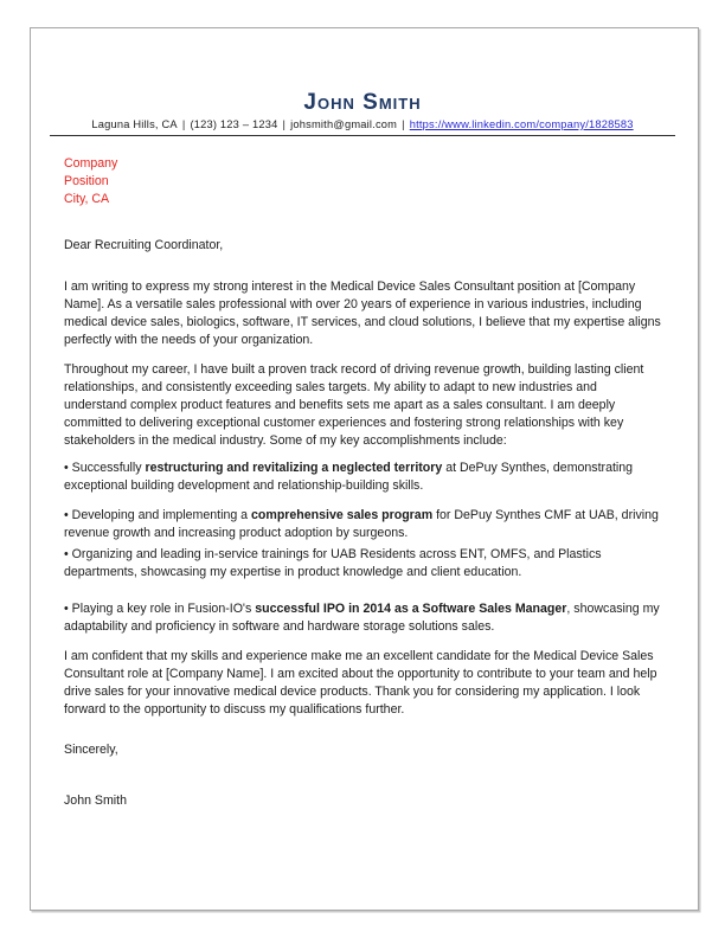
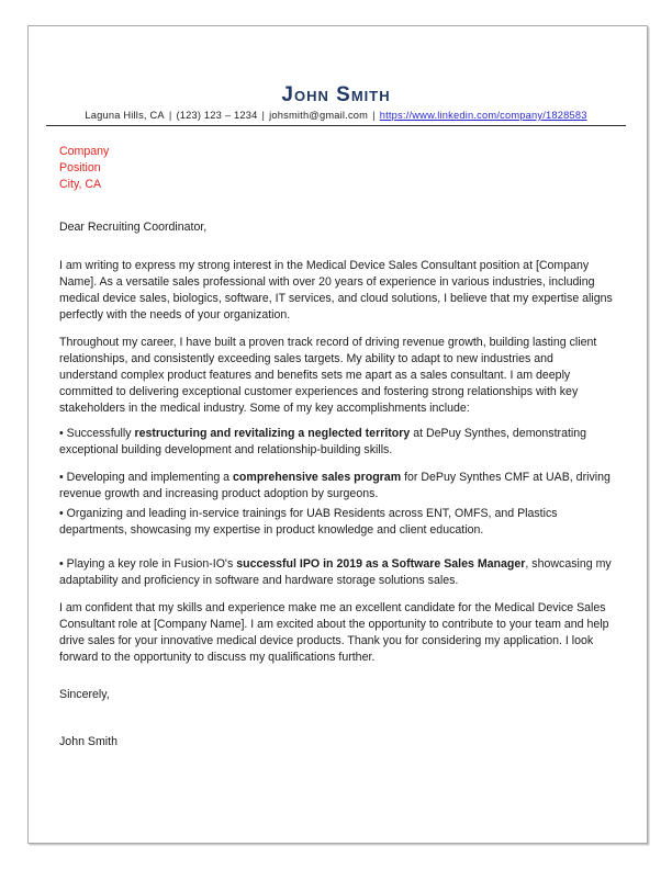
  John Smith
  Laguna Hills, CA | (123) 123 – 1234 | johsmith@gmail.com | https://www.linkedin.com/company/1828583
  Company
  Position
  City, CA
  Dear Recruiting Coordinator,
  I am writing to express my strong interest in the Medical Device Sales Consultant position at [Company Name]. As a versatile sales professional with over 20 years of experience in various industries, including medical device sales, biologics, software, IT services, and cloud solutions, I believe that my expertise aligns perfectly with the needs of your organization.
  Throughout my career, I have built a proven track record of driving revenue growth, building lasting client relationships, and consistently exceeding sales targets. My ability to adapt to new industries and understand complex product features and benefits sets me apart as a sales consultant. I am deeply committed to delivering exceptional customer experiences and fostering strong relationships with key stakeholders in the medical industry. Some of my key accomplishments include:
  • Successfully restructuring and revitalizing a neglected territory at DePuy Synthes, demonstrating exceptional building development and relationship-building skills.
  • Developing and implementing a comprehensive sales program for DePuy Synthes CMF at UAB, driving revenue growth and increasing product adoption by surgeons.
  • Organizing and leading in-service trainings for UAB Residents across ENT, OMFS, and Plastics departments, showcasing my expertise in product knowledge and client education.
- • Playing a key role in Fusion-IO's successful IPO in 2014 as a Software Sales Manager, showcasing my adaptability and proficiency in software and hardware storage solutions sales.
+ • Playing a key role in Fusion-IO's successful IPO in 2019 as a Software Sales Manager, showcasing my adaptability and proficiency in software and hardware storage solutions sales.
  I am confident that my skills and experience make me an excellent candidate for the Medical Device Sales Consultant role at [Company Name]. I am excited about the opportunity to contribute to your team and help drive sales for your innovative medical device products. Thank you for considering my application. I look forward to the opportunity to discuss my qualifications further.
  Sincerely,
  John Smith
